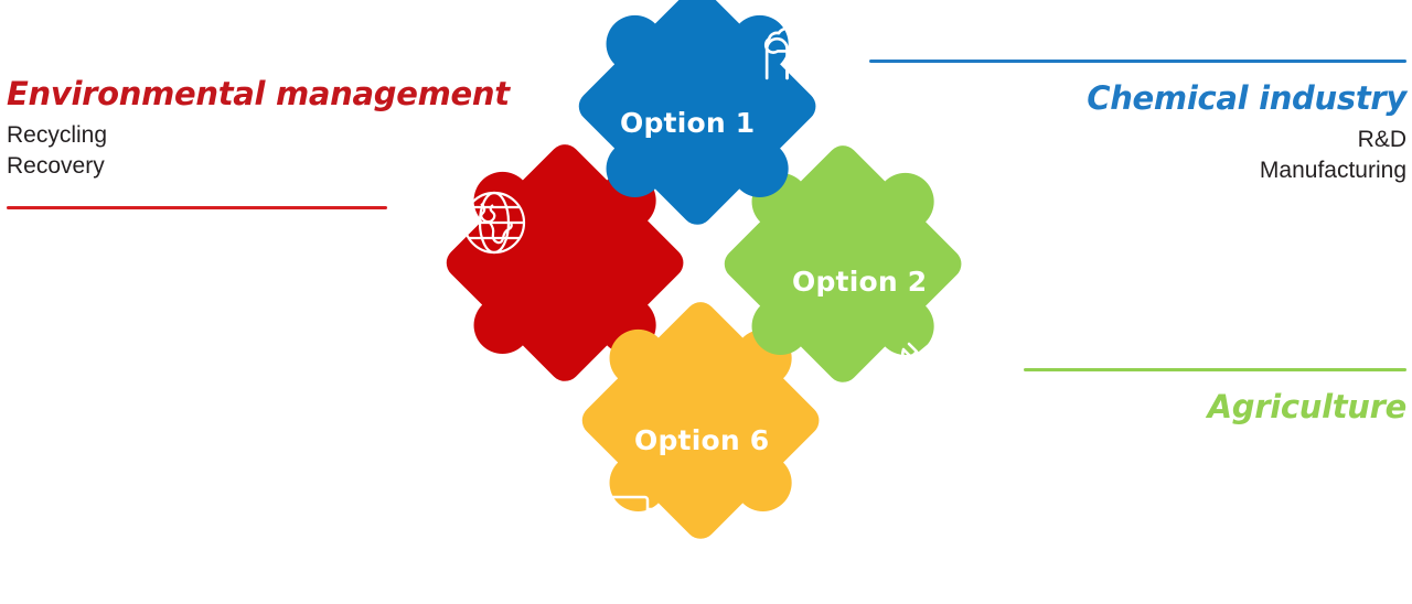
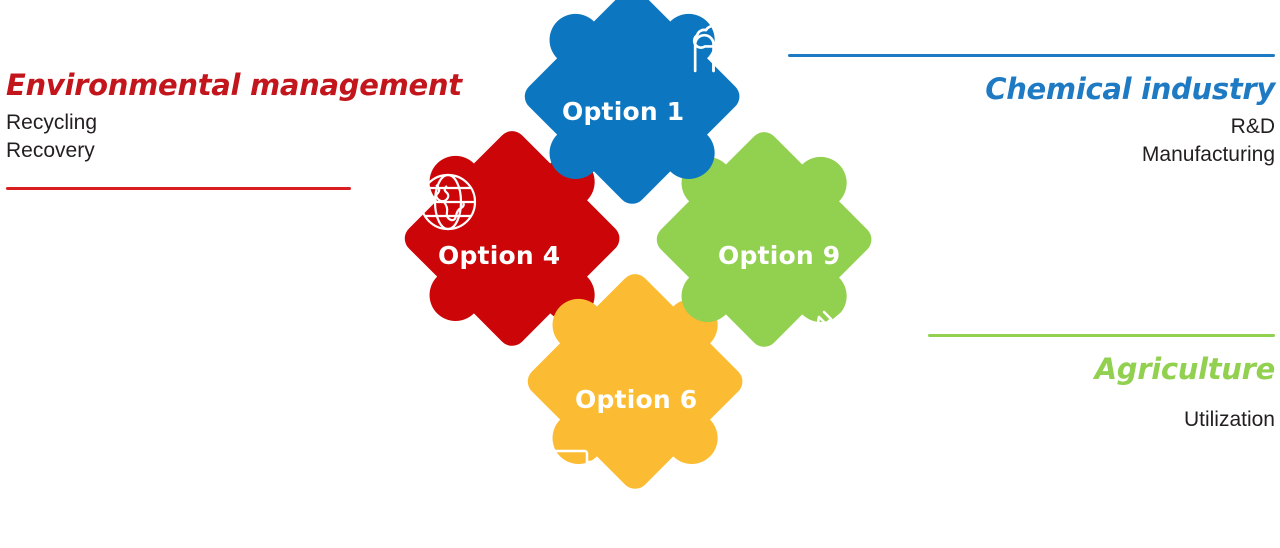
  Environmental management
  Recycling
  Recovery
  Chemical industry
  R&D
  Manufacturing
  Agriculture
+ Utilization
  Option 1
- Option 2
+ Option 9
  Option 6
+ Option 4
